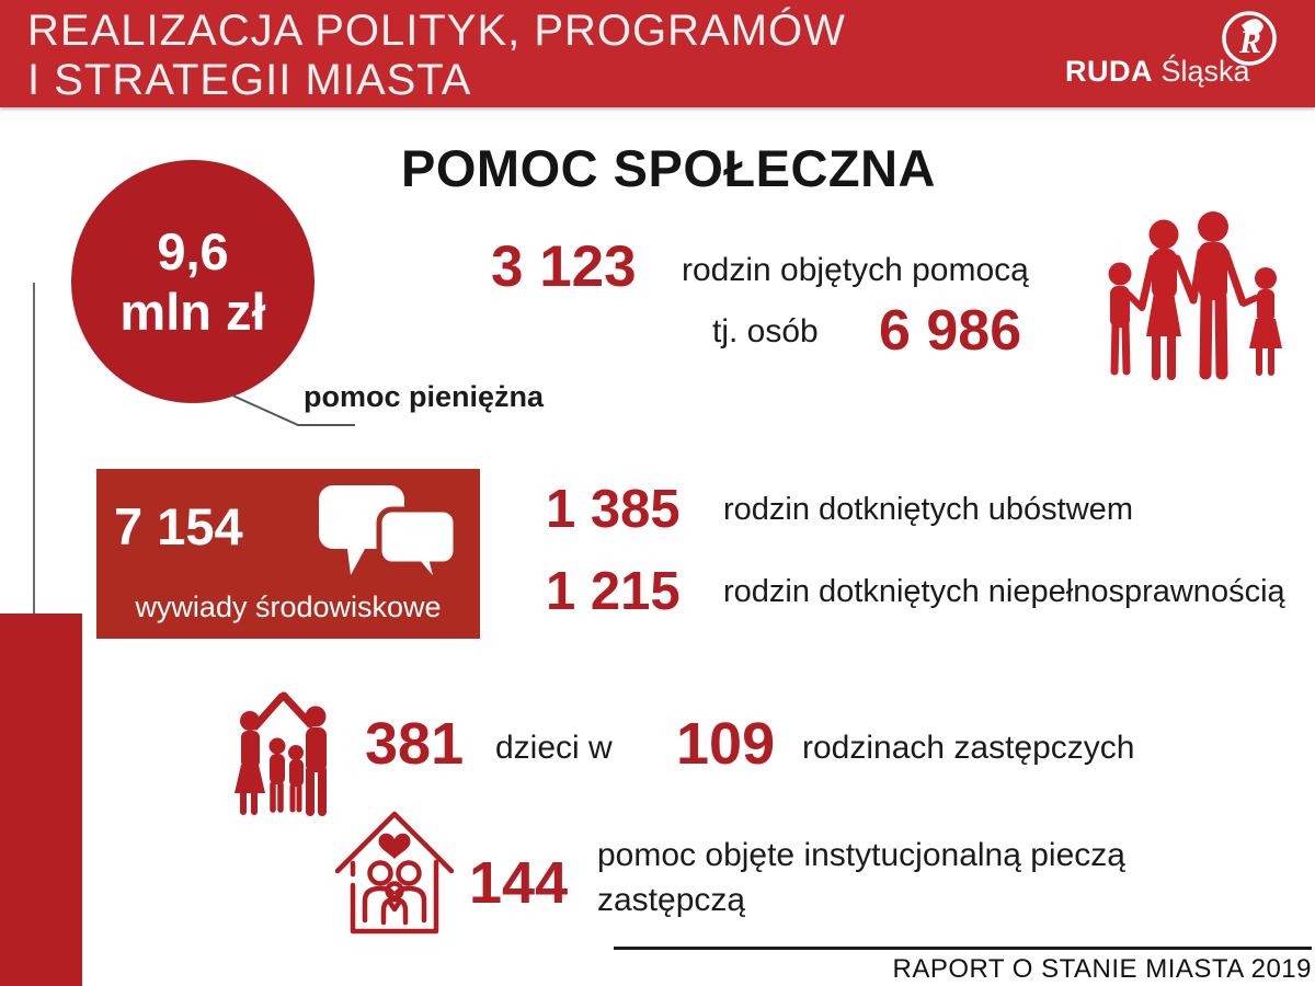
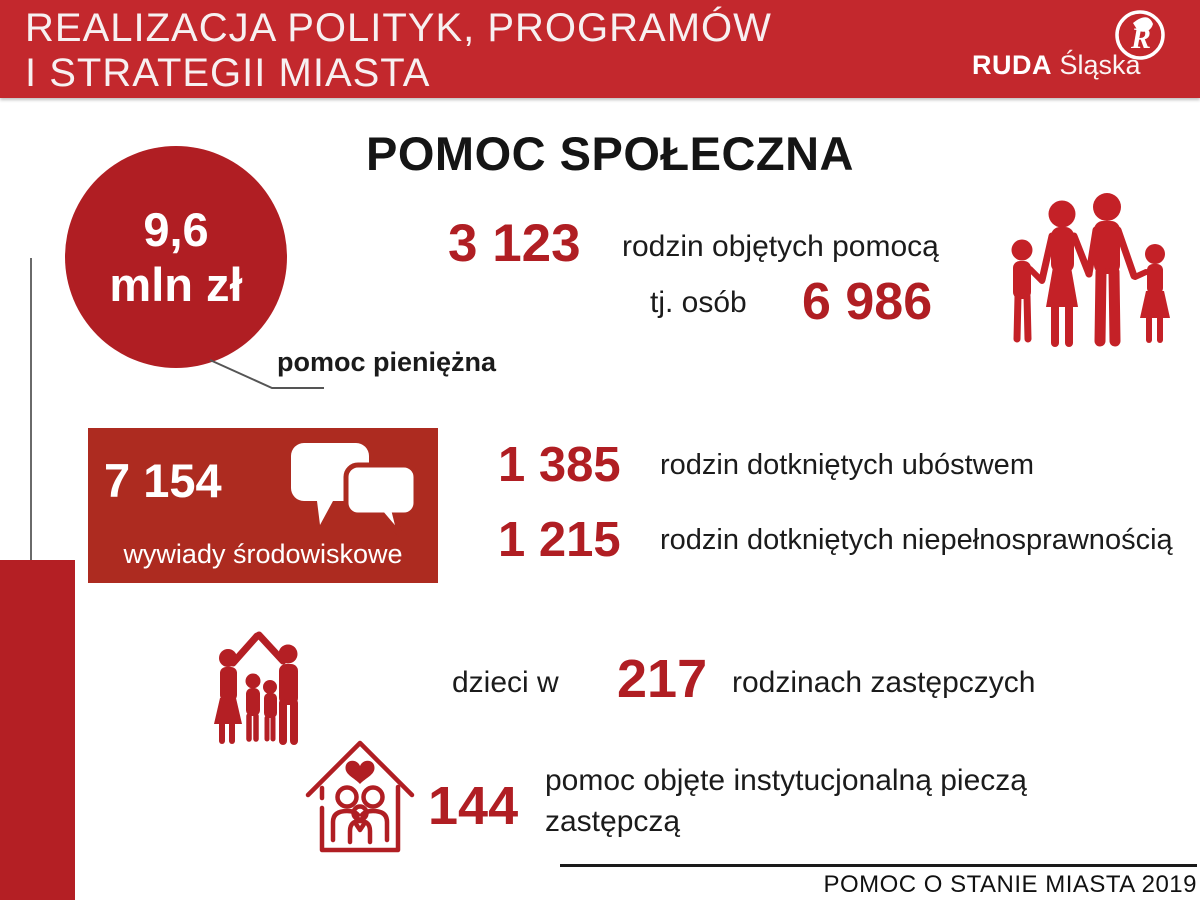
  REALIZACJA POLITYK, PROGRAMÓW
  I STRATEGII MIASTA
  RUDA Śląska
  R
  POMOC SPOŁECZNA
  9,6
  mln zł
  pomoc pieniężna
  3 123
  rodzin objętych pomocą
  tj. osób
  6 986
  7 154
  wywiady środowiskowe
  1 385
  rodzin dotkniętych ubóstwem
  1 215
  rodzin dotkniętych niepełnosprawnością
- 381
  dzieci w
- 109
+ 217
  rodzinach zastępczych
  144
  pomoc objęte instytucjonalną pieczą zastępczą
- RAPORT O STANIE MIASTA 2019
+ POMOC O STANIE MIASTA 2019
